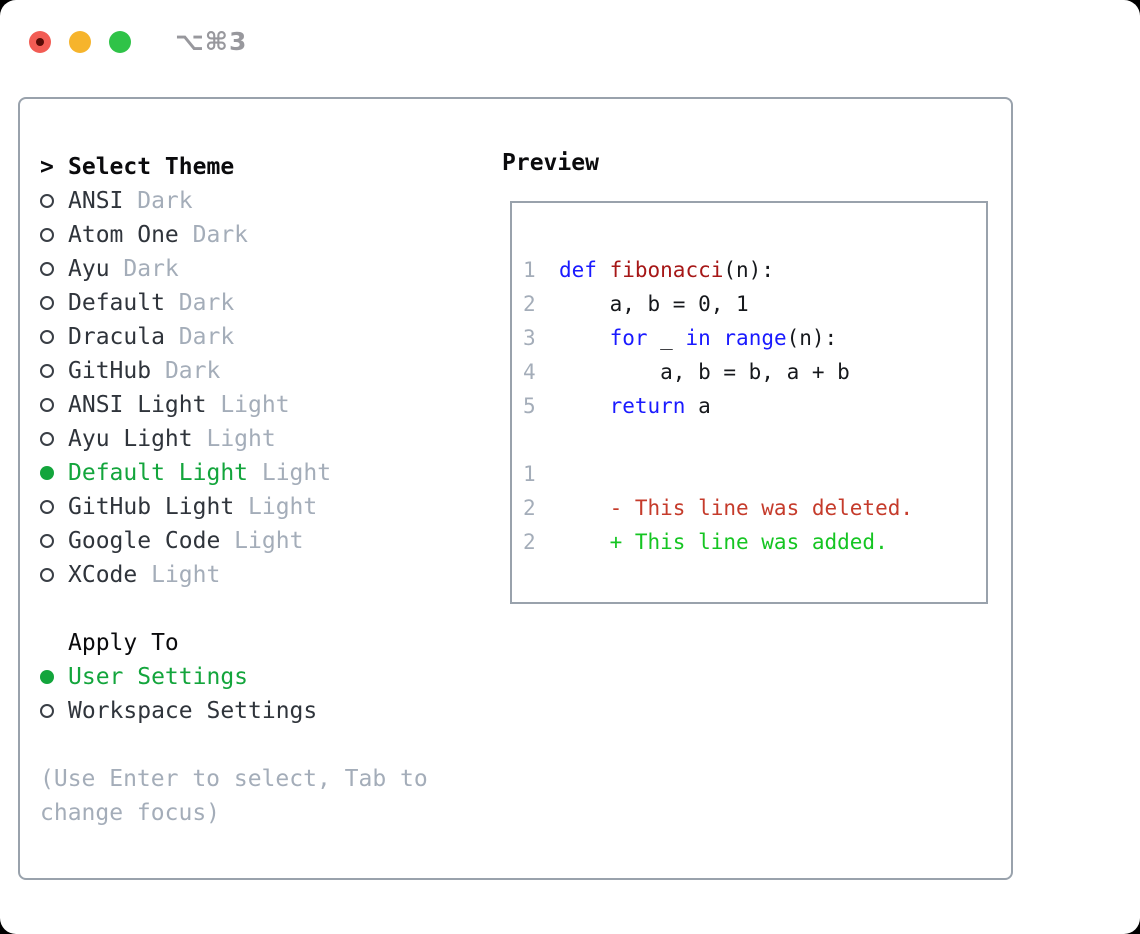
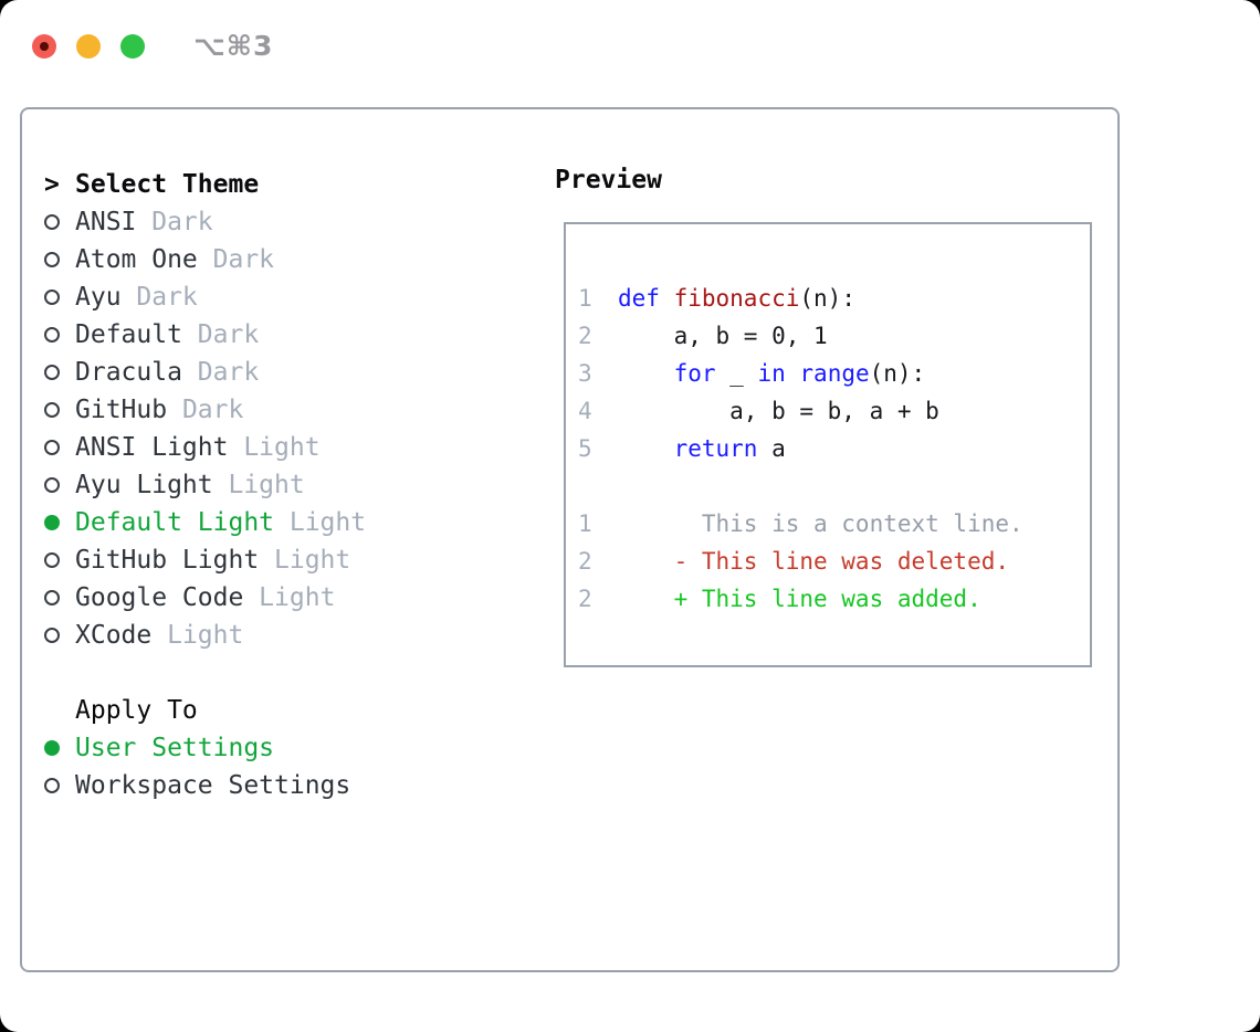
  ⌥⌘3
  >
  Select Theme
  ANSI
  Dark
  Atom One
  Dark
  Ayu
  Dark
  Default
  Dark
  Dracula
  Dark
  GitHub
  Dark
  ANSI Light
  Light
  Ayu Light
  Light
  Default Light
  Light
  GitHub Light
  Light
  Google Code
  Light
  XCode
  Light
  Apply To
  User Settings
  Workspace Settings
- (Use Enter to select, Tab to change focus)
  Preview
  1
  def
  fibonacci
  (n):
  2
  a, b = 0, 1
  3
  for
  _
  in
  range
  (n):
  4
  a, b = b, a + b
  5
  return
  a
  1
+ This is a context line.
  2
  - This line was deleted.
  2
  + This line was added.
